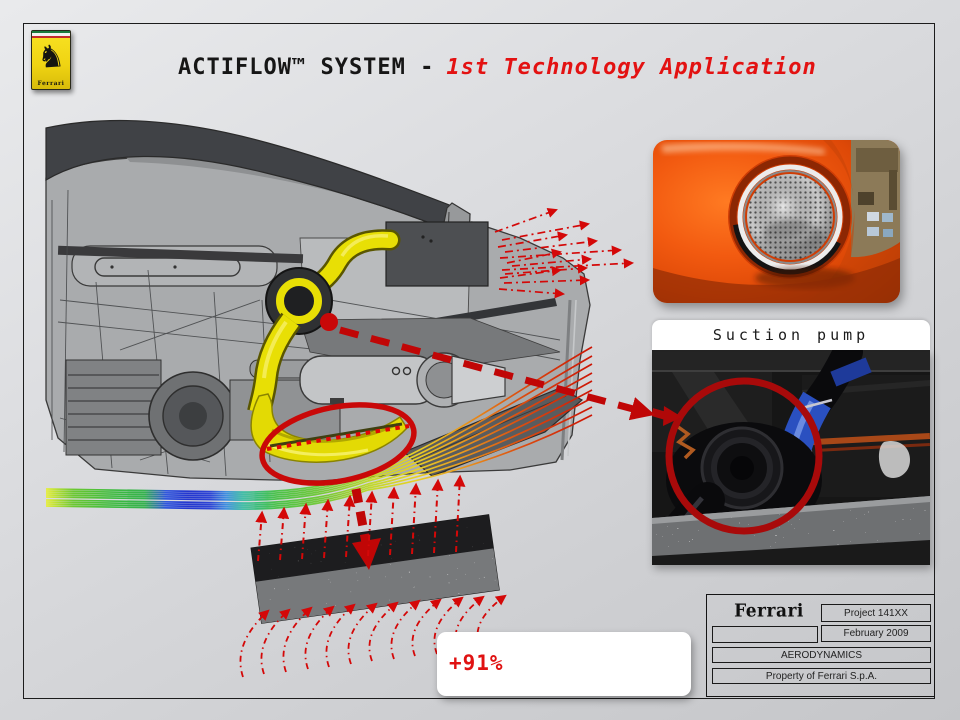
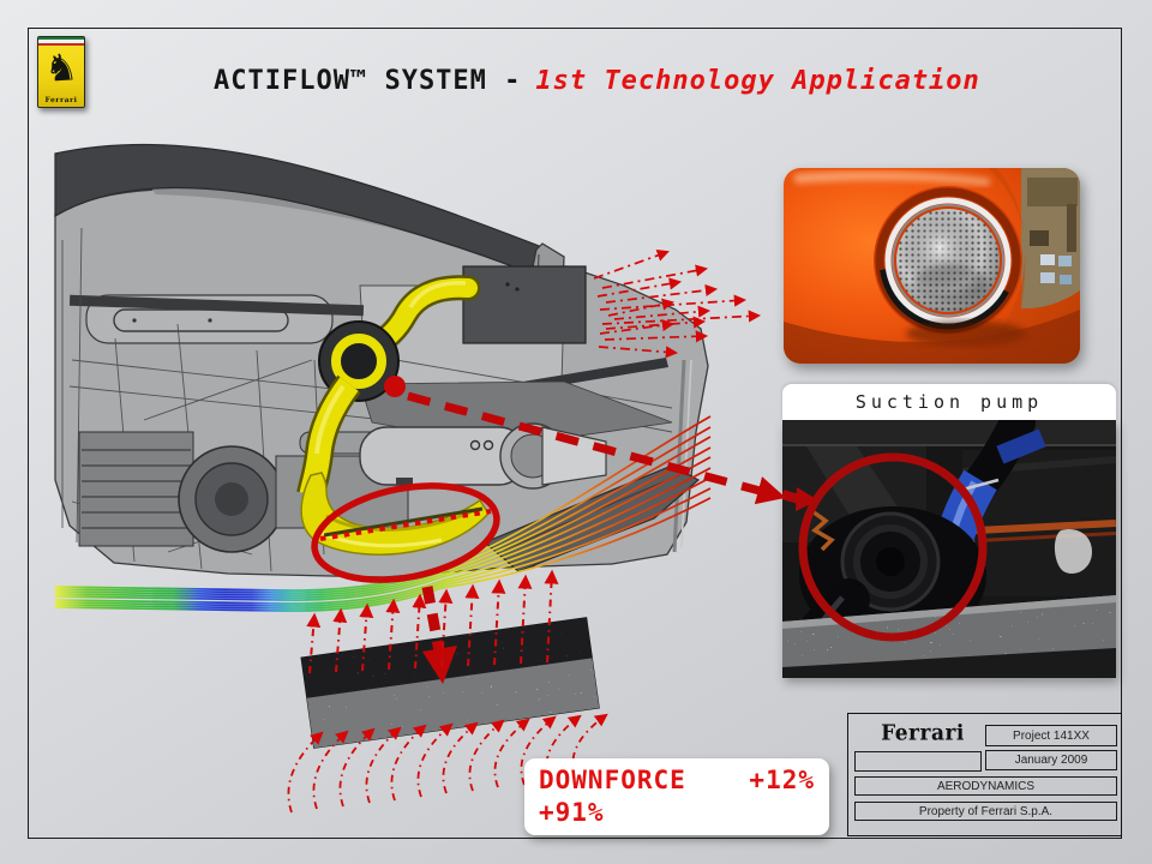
  ACTIFLOW™ SYSTEM - 1st Technology Application
  Suction pump
+ DOWNFORCE
+ +12%
  +91%
  Ferrari
  Project 141XX
- February 2009
+ January 2009
  AERODYNAMICS
  Property of Ferrari S.p.A.
